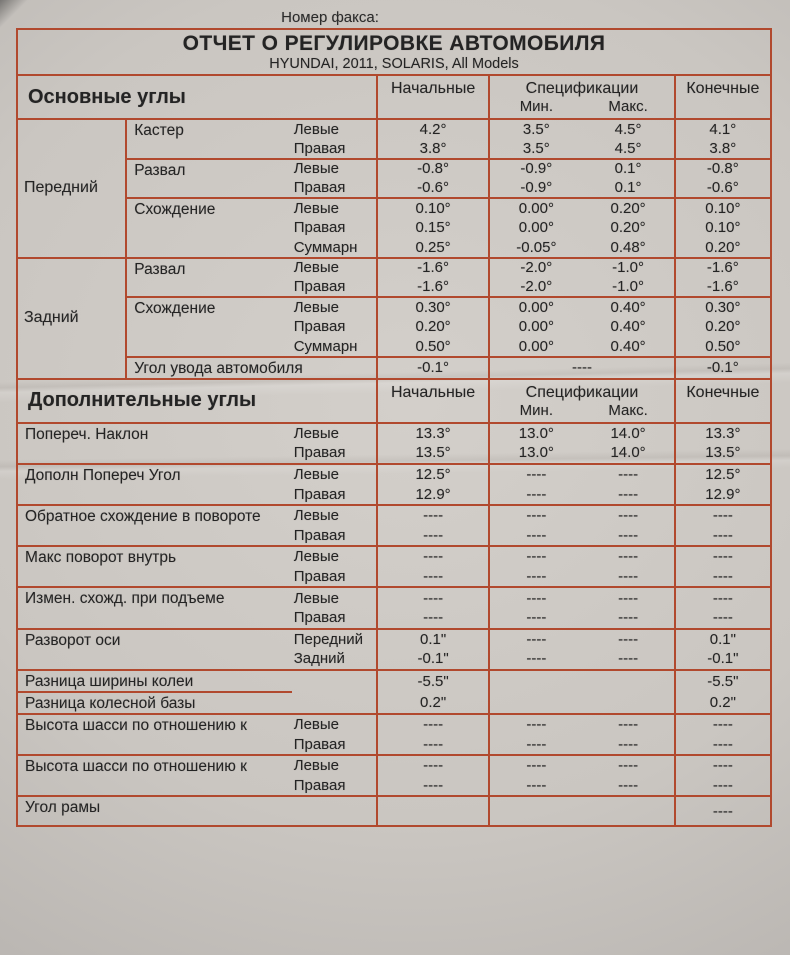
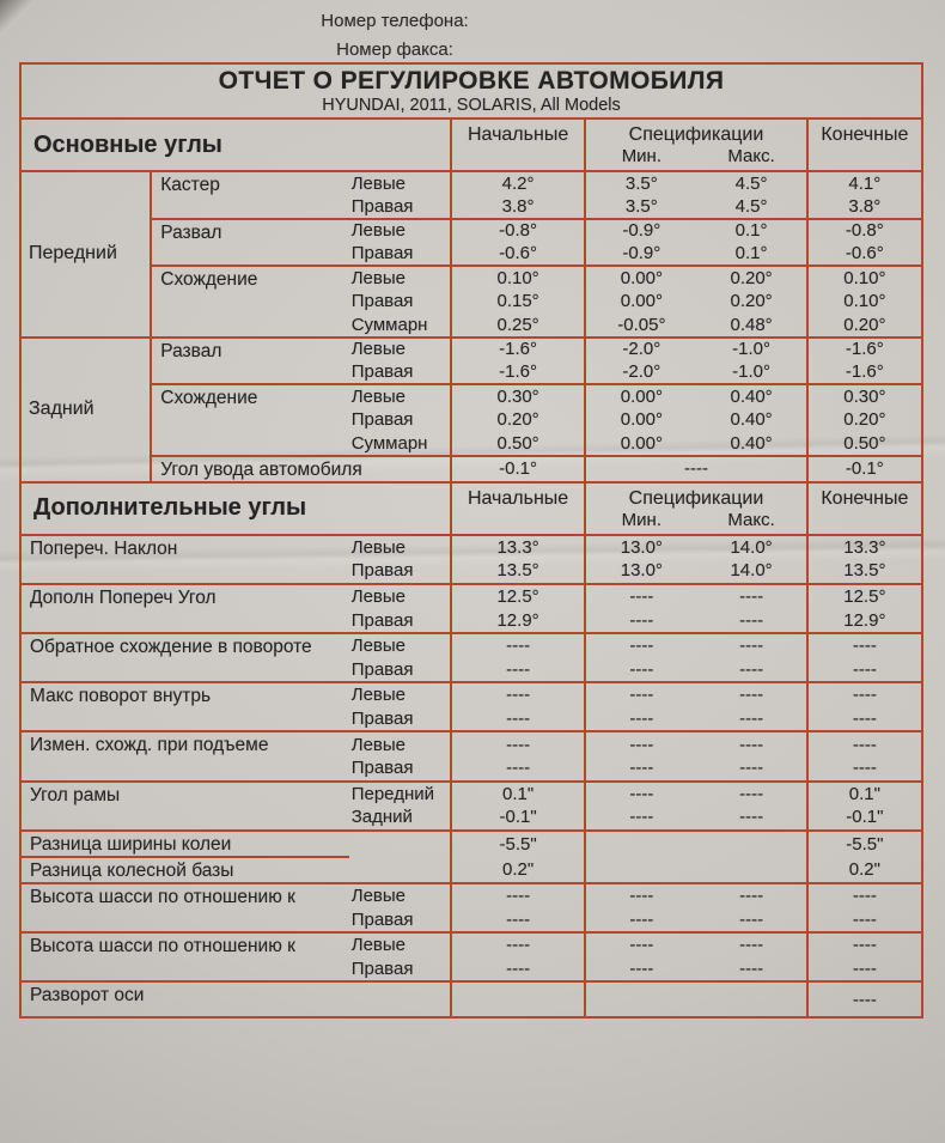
+ Номер телефона:
  Номер факса:
  ОТЧЕТ О РЕГУЛИРОВКЕ АВТОМОБИЛЯ
  HYUNDAI, 2011, SOLARIS, All Models
  Основные углы	Начальные	Спецификации	Конечные
  Мин.	Макс.
  Передний	Кастер	Левые	4.2°	3.5°	4.5°	4.1°
  Правая	3.8°	3.5°	4.5°	3.8°
  Развал	Левые	-0.8°	-0.9°	0.1°	-0.8°
  Правая	-0.6°	-0.9°	0.1°	-0.6°
  Схождение	Левые	0.10°	0.00°	0.20°	0.10°
  Правая	0.15°	0.00°	0.20°	0.10°
  Суммарн	0.25°	-0.05°	0.48°	0.20°
  Задний	Развал	Левые	-1.6°	-2.0°	-1.0°	-1.6°
  Правая	-1.6°	-2.0°	-1.0°	-1.6°
  Схождение	Левые	0.30°	0.00°	0.40°	0.30°
  Правая	0.20°	0.00°	0.40°	0.20°
  Суммарн	0.50°	0.00°	0.40°	0.50°
  Угол увода автомобиля	-0.1°	----	-0.1°
  Дополнительные углы	Начальные	Спецификации	Конечные
  Мин.	Макс.
  Попереч. Наклон	Левые	13.3°	13.0°	14.0°	13.3°
  Правая	13.5°	13.0°	14.0°	13.5°
  Дополн Попереч Угол	Левые	12.5°	----	----	12.5°
  Правая	12.9°	----	----	12.9°
  Обратное схождение в повороте	Левые	----	----	----	----
  Правая	----	----	----	----
  Макс поворот внутрь	Левые	----	----	----	----
  Правая	----	----	----	----
  Измен. схожд. при подъеме	Левые	----	----	----	----
  Правая	----	----	----	----
- Разворот оси	Передний	0.1"	----	----	0.1"
+ Угол рамы	Передний	0.1"	----	----	0.1"
  Задний	-0.1"	----	----	-0.1"
  Разница ширины колеи		-5.5"		-5.5"
  Разница колесной базы		0.2"	0.2"
  Высота шасси по отношению к	Левые	----	----	----	----
  Правая	----	----	----	----
  Высота шасси по отношению к	Левые	----	----	----	----
  Правая	----	----	----	----
- Угол рамы			----
+ Разворот оси			----
